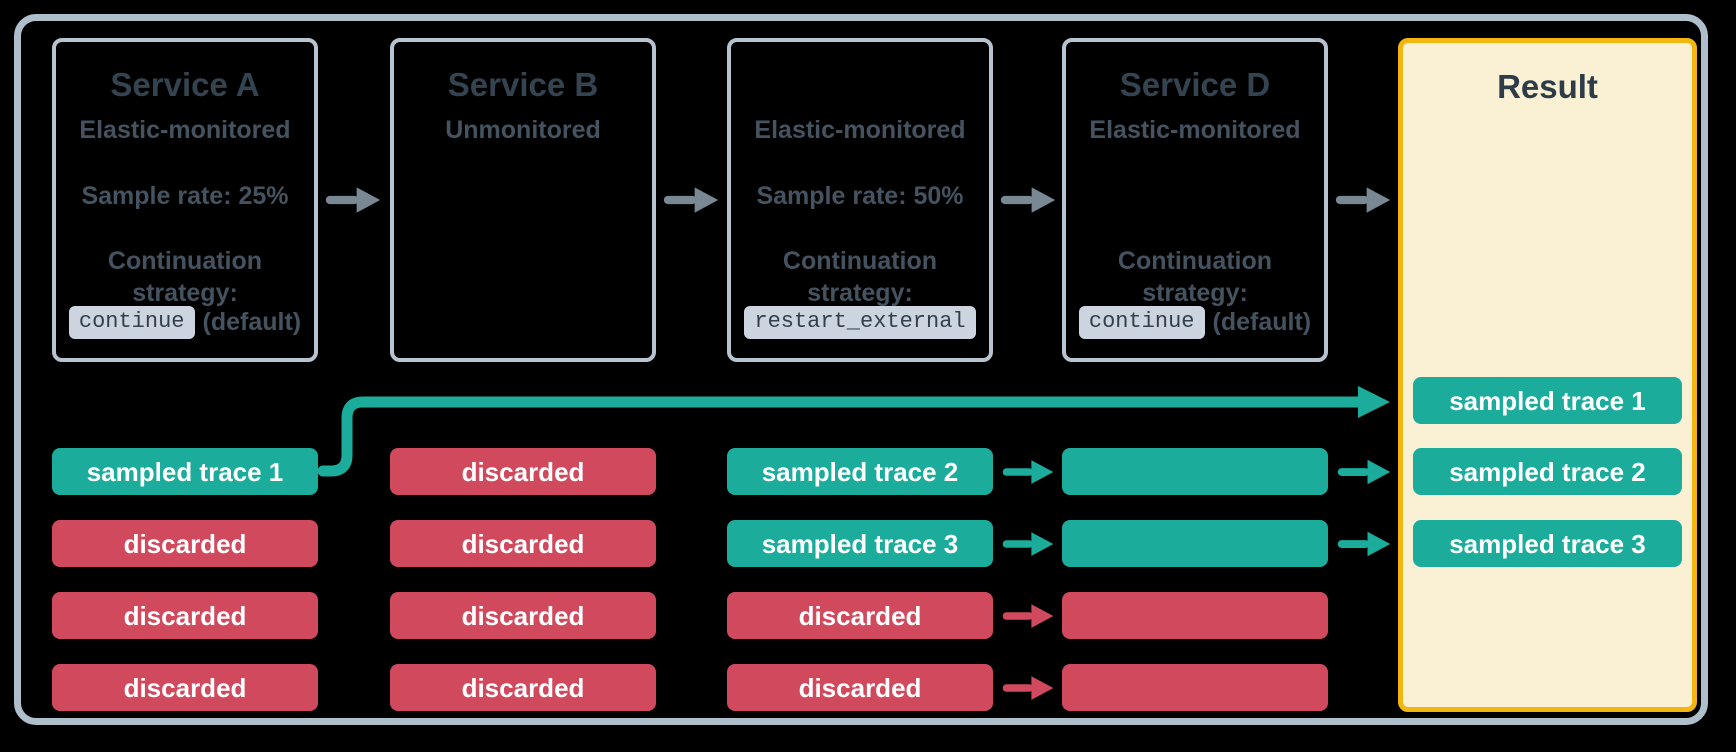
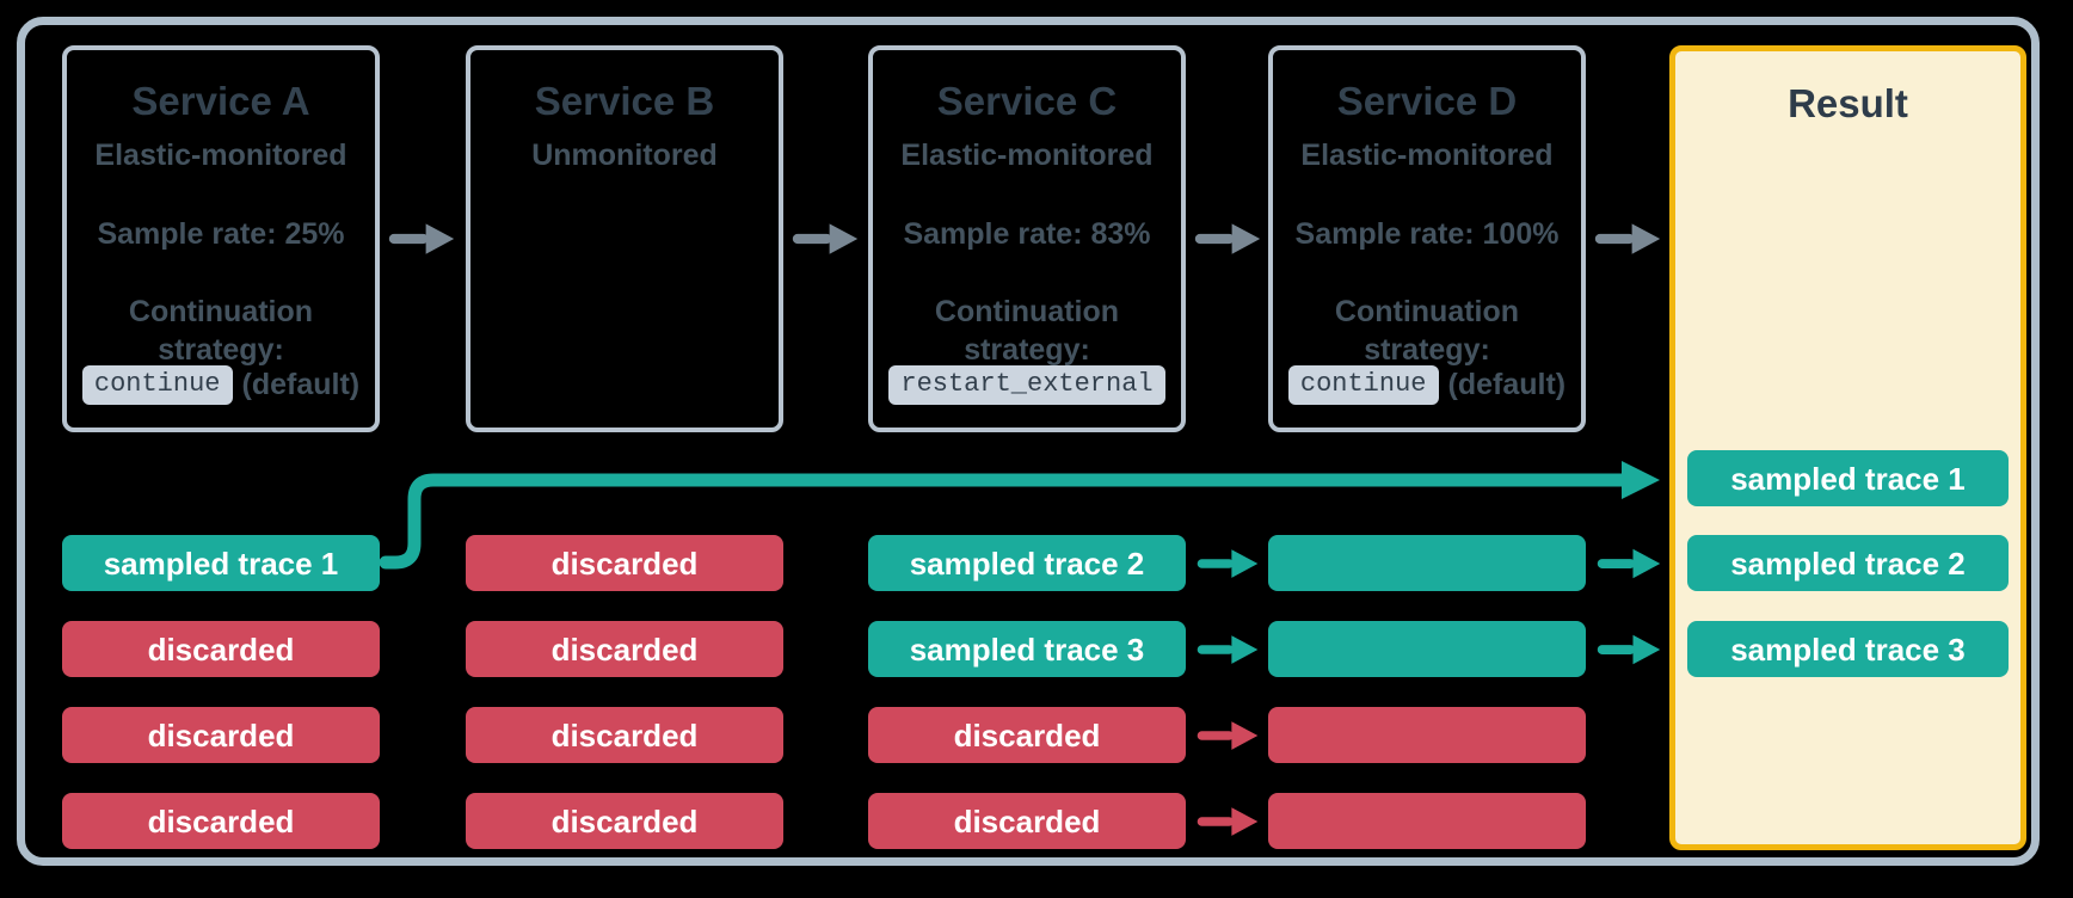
  Service A
  Elastic-monitored
  Sample rate: 25%
  Continuation
  strategy:
  continue (default)
  Service B
  Unmonitored
+ Service C
  Elastic-monitored
- Sample rate: 50%
+ Sample rate: 83%
  Continuation
  strategy:
  restart_external
  Service D
  Elastic-monitored
+ Sample rate: 100%
  Continuation
  strategy:
  continue (default)
  Result
  sampled trace 1
  discarded
  discarded
  discarded
  discarded
  discarded
  discarded
  discarded
  sampled trace 2
  sampled trace 3
  discarded
  discarded
  sampled trace 1
  sampled trace 2
  sampled trace 3
